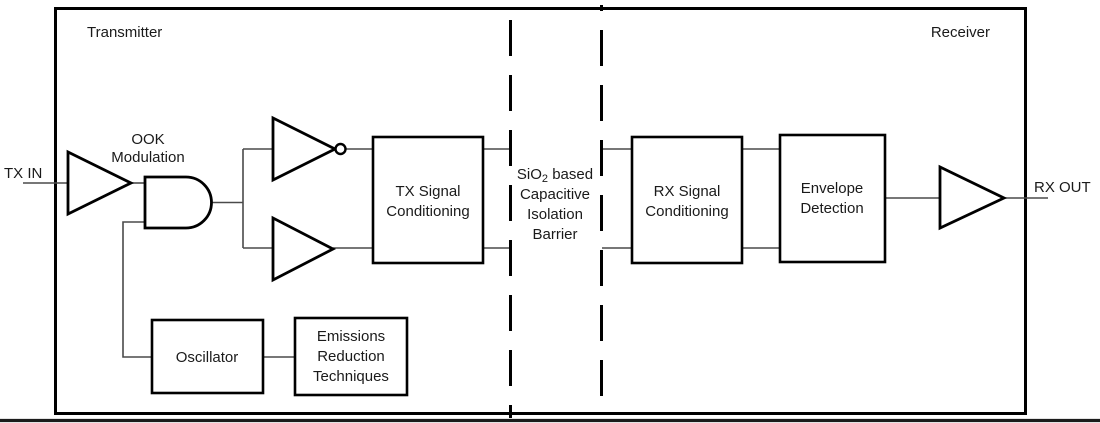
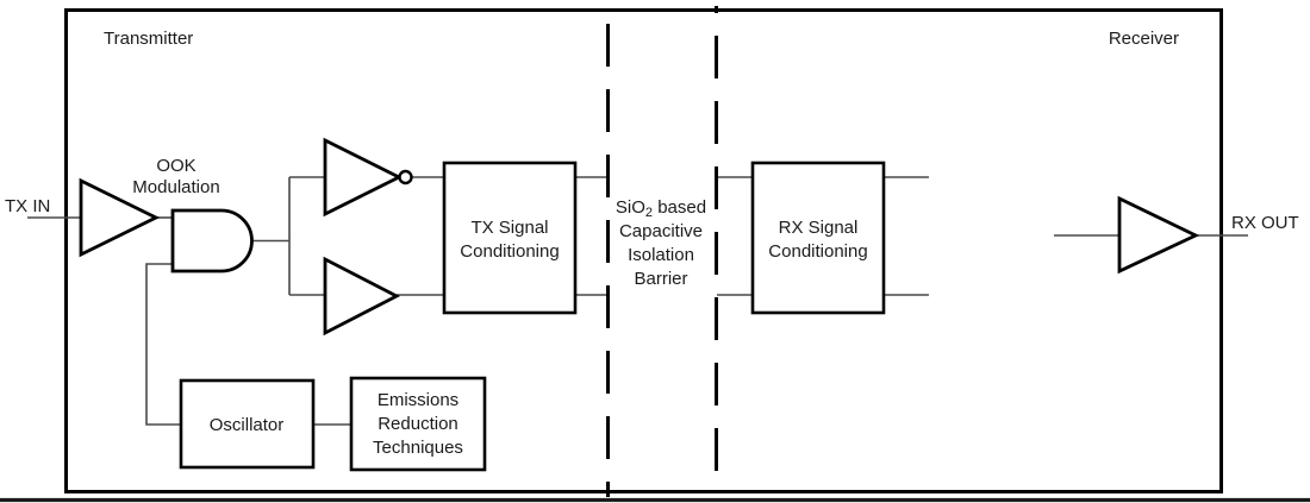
  Transmitter
  Receiver
  TX IN
  OOK
  Modulation
  TX Signal
  Conditioning
  SiO2 based
  Capacitive
  Isolation
  Barrier
  RX Signal
  Conditioning
- Envelope
- Detection
  RX OUT
  Oscillator
  Emissions
  Reduction
  Techniques
